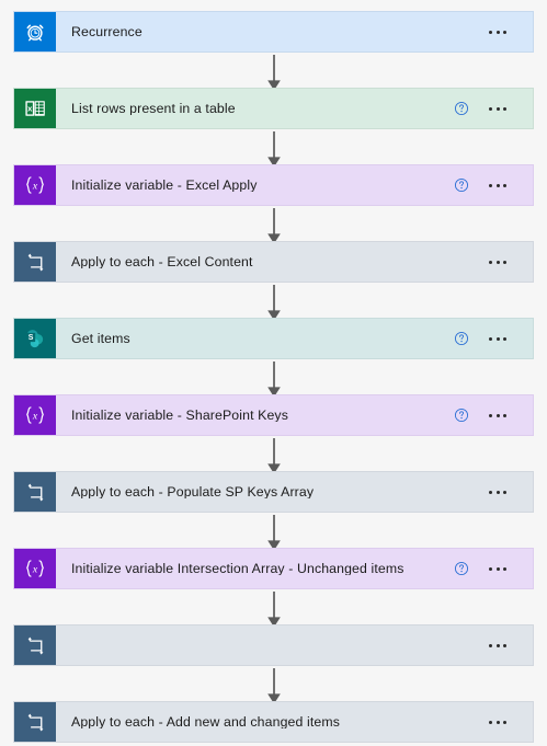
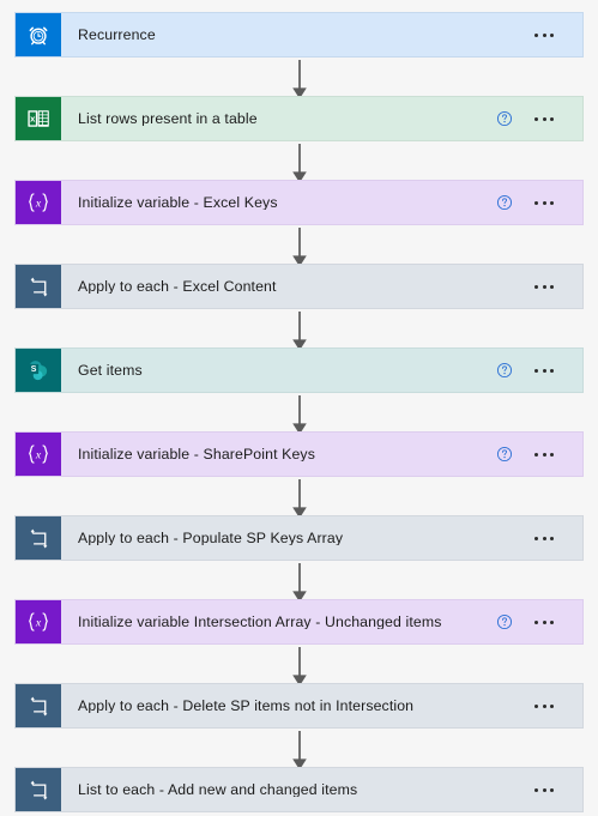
  Recurrence
  x
  List rows present in a table
  x
- Initialize variable - Excel Apply
+ Initialize variable - Excel Keys
  Apply to each - Excel Content
  Get items
  x
  Initialize variable - SharePoint Keys
  Apply to each - Populate SP Keys Array
  x
  Initialize variable Intersection Array - Unchanged items
+ Apply to each - Delete SP items not in Intersection
- Apply to each - Add new and changed items
+ List to each - Add new and changed items
